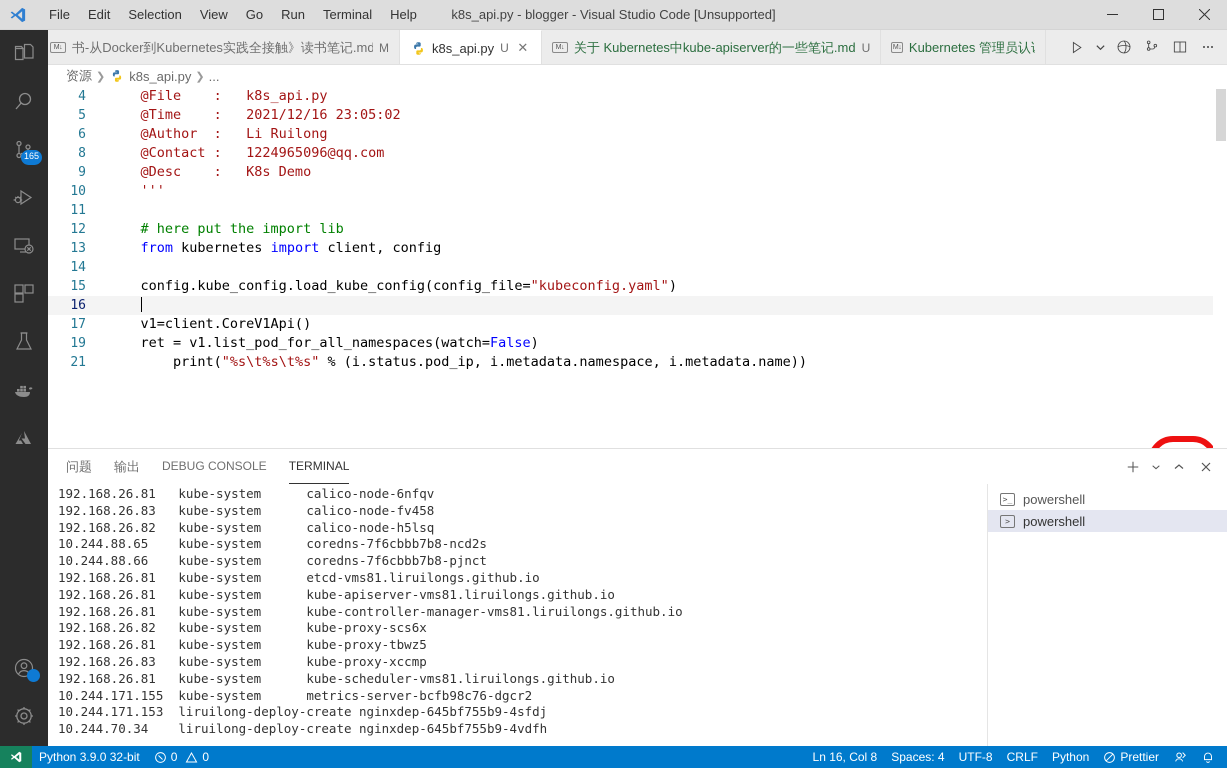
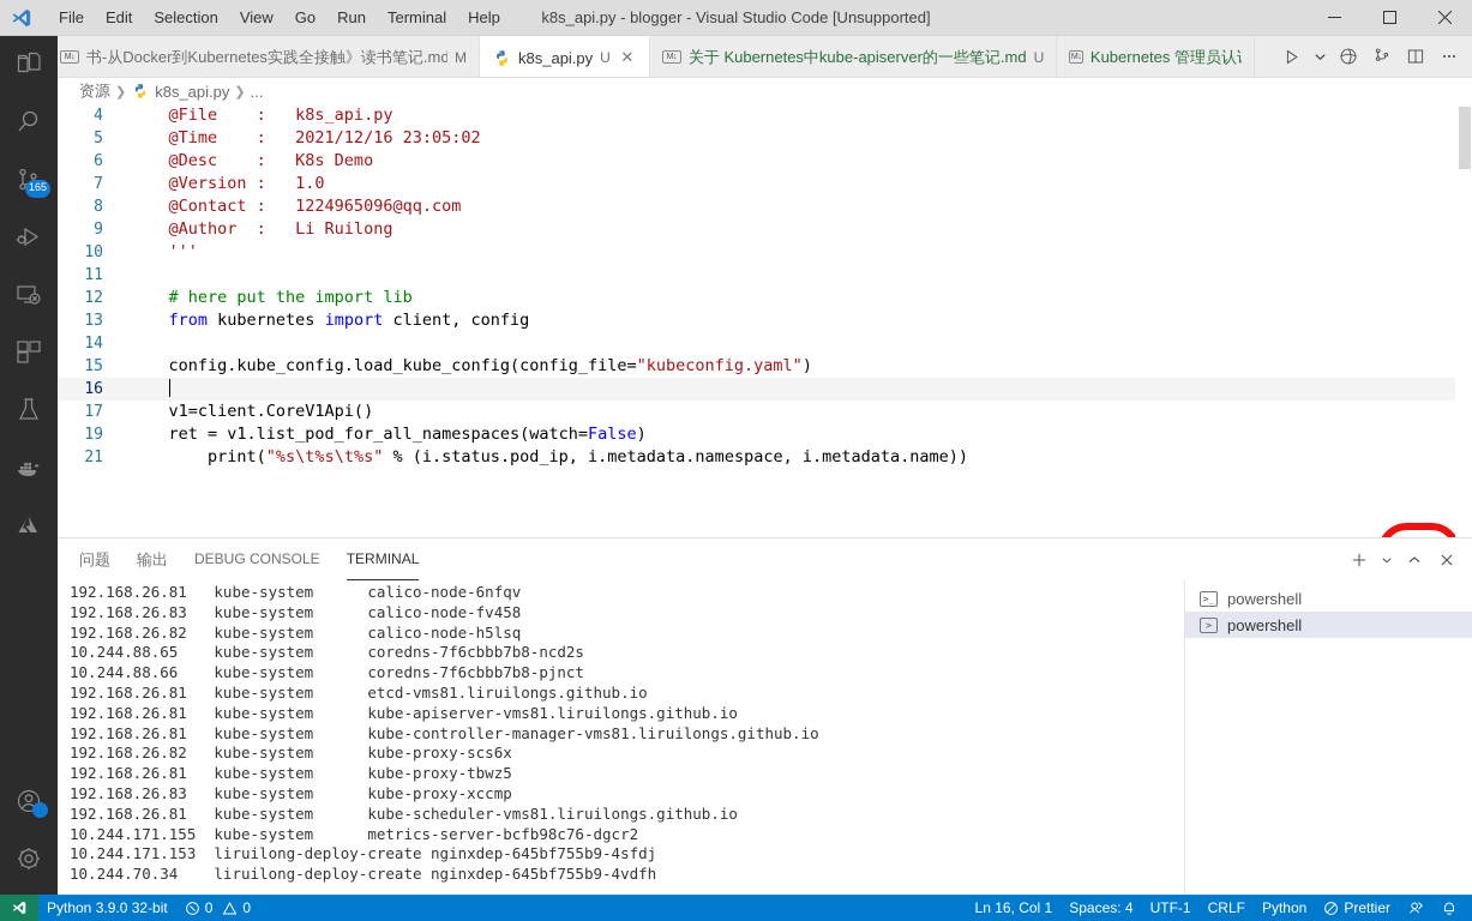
  File
  Edit
  Selection
  View
  Go
  Run
  Terminal
  Help
  k8s_api.py - blogger - Visual Studio Code [Unsupported]
  165
  书-从Docker到Kubernetes实践全接触》读书笔记.md
  M
  k8s_api.py
  U
  ✕
  关于 Kubernetes中kube-apiserver的一些笔记.md
  U
  资源
  ❯
  k8s_api.py
  ❯
  ...
  4
  @File : k8s_api.py
  5
  @Time : 2021/12/16 23:05:02
  6
- @Author : Li Ruilong
+ @Desc : K8s Demo
+ 7
+ @Version : 1.0
  8
  @Contact : 1224965096@qq.com
  9
- @Desc : K8s Demo
+ @Author : Li Ruilong
  10
  '''
  11
  12
  # here put the import lib
  13
  from kubernetes import client, config
  14
  15
  config.kube_config.load_kube_config(config_file="kubeconfig.yaml")
  16
  17
  v1=client.CoreV1Api()
  19
  ret = v1.list_pod_for_all_namespaces(watch=False)
  21
  print("%s\t%s\t%s" % (i.status.pod_ip, i.metadata.namespace, i.metadata.name))
  问题
  输出
  DEBUG CONSOLE
  TERMINAL
  192.168.26.81 kube-system calico-node-6nfqv
  192.168.26.83 kube-system calico-node-fv458
  192.168.26.82 kube-system calico-node-h5lsq
  10.244.88.65 kube-system coredns-7f6cbbb7b8-ncd2s
  10.244.88.66 kube-system coredns-7f6cbbb7b8-pjnct
  192.168.26.81 kube-system etcd-vms81.liruilongs.github.io
  192.168.26.81 kube-system kube-apiserver-vms81.liruilongs.github.io
  192.168.26.81 kube-system kube-controller-manager-vms81.liruilongs.github.io
  192.168.26.82 kube-system kube-proxy-scs6x
  192.168.26.81 kube-system kube-proxy-tbwz5
  192.168.26.83 kube-system kube-proxy-xccmp
  192.168.26.81 kube-system kube-scheduler-vms81.liruilongs.github.io
  10.244.171.155 kube-system metrics-server-bcfb98c76-dgcr2
  10.244.171.153 liruilong-deploy-create nginxdep-645bf755b9-4sfdj
  10.244.70.34 liruilong-deploy-create nginxdep-645bf755b9-4vdfh
  >_
  powershell
  >
  powershell
  Python 3.9.0 32-bit
  0
  0
- Ln 16, Col 8
+ Ln 16, Col 1
  Spaces: 4
- UTF-8
+ UTF-1
  CRLF
  Python
  Prettier
